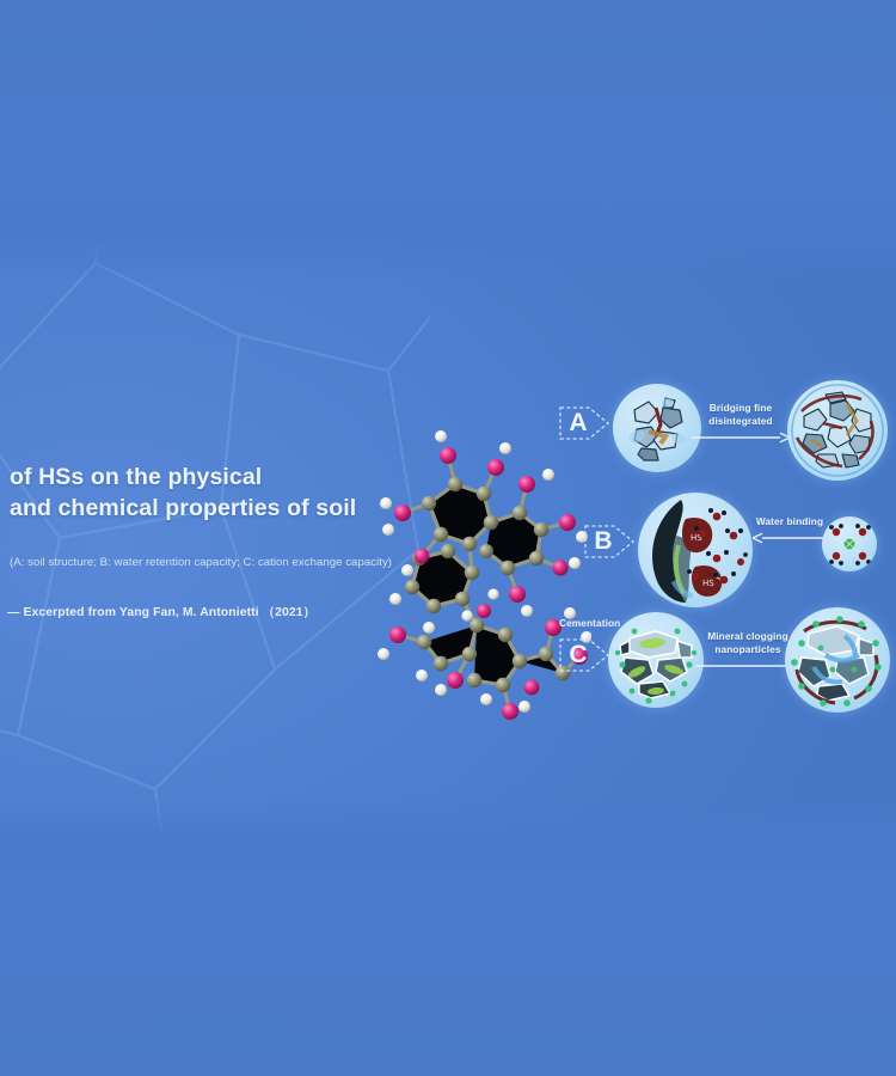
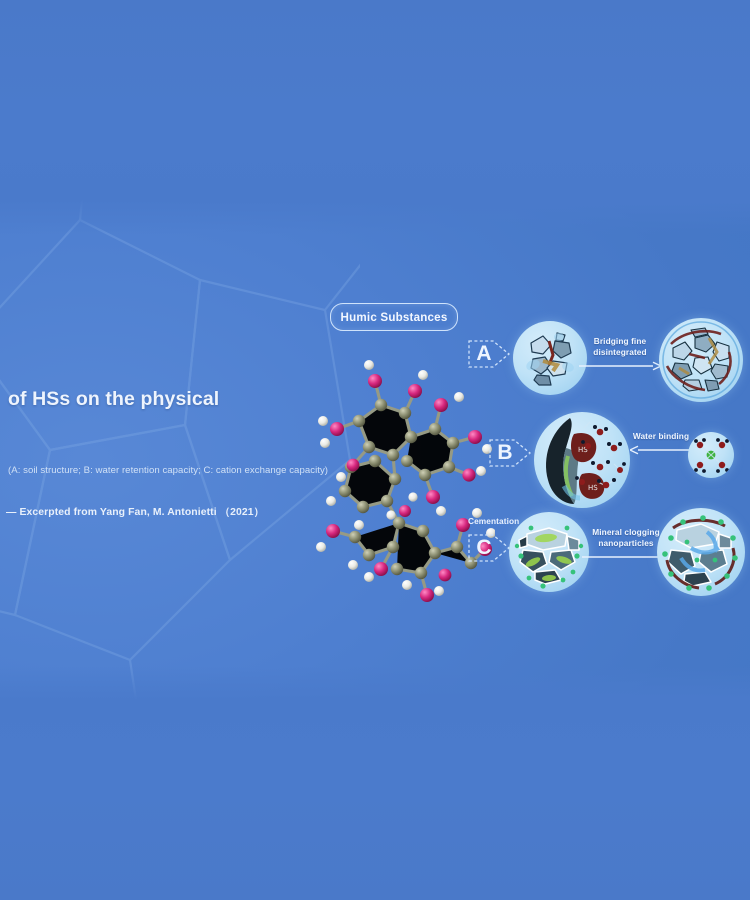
  of HSs on the physical
- and chemical properties of soil
  (A: soil structure; B: water retention capacity; C: cation exchange capacity)
  — Excerpted from Yang Fan, M. Antonietti （2021）
+ Humic Substances
  A
  Bridging fine
  disintegrated
  B
  HS
  HS
  Water binding
  Cementation
  C
  Mineral clogging
  nanoparticles
